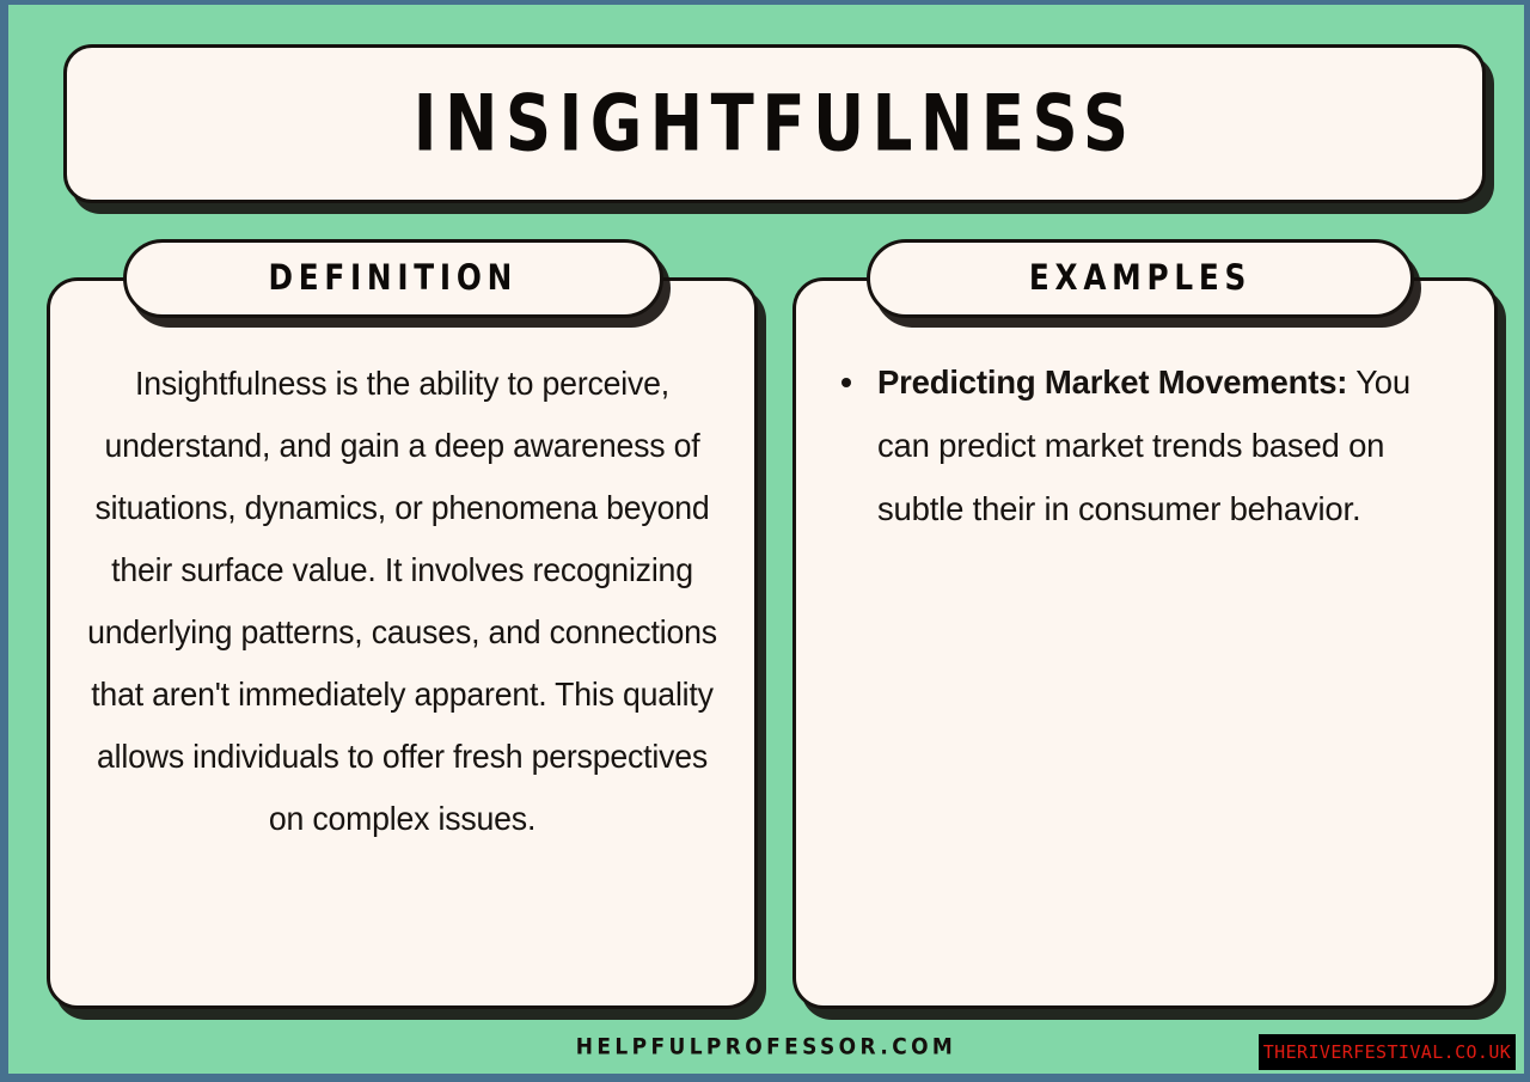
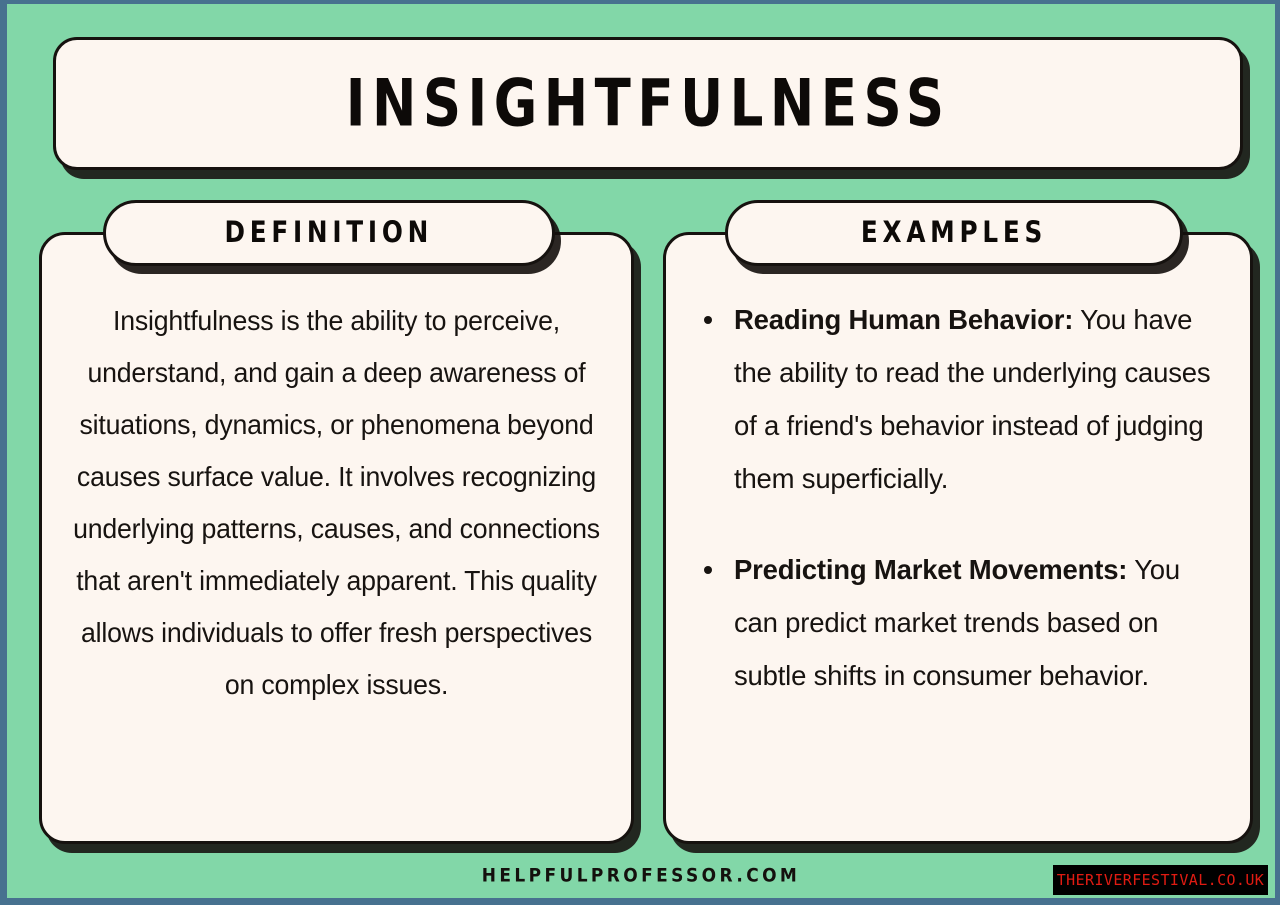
  INSIGHTFULNESS
  DEFINITION
- Insightfulness is the ability to perceive, understand, and gain a deep awareness of situations, dynamics, or phenomena beyond their surface value. It involves recognizing underlying patterns, causes, and connections that aren't immediately apparent. This quality allows individuals to offer fresh perspectives on complex issues.
+ Insightfulness is the ability to perceive, understand, and gain a deep awareness of situations, dynamics, or phenomena beyond causes surface value. It involves recognizing underlying patterns, causes, and connections that aren't immediately apparent. This quality allows individuals to offer fresh perspectives on complex issues.
  EXAMPLES
+ Reading Human Behavior: You have the ability to read the underlying causes of a friend's behavior instead of judging them superficially.
- Predicting Market Movements: You can predict market trends based on subtle their in consumer behavior.
+ Predicting Market Movements: You can predict market trends based on subtle shifts in consumer behavior.
  HELPFULPROFESSOR.COM
  THERIVERFESTIVAL.CO.UK
